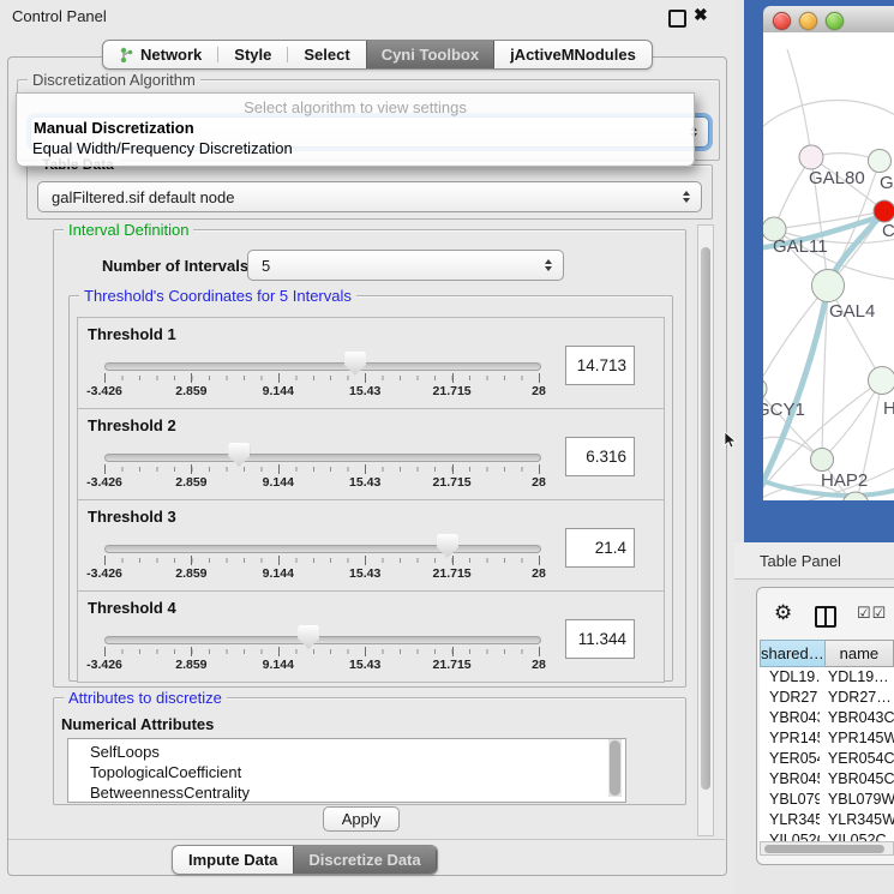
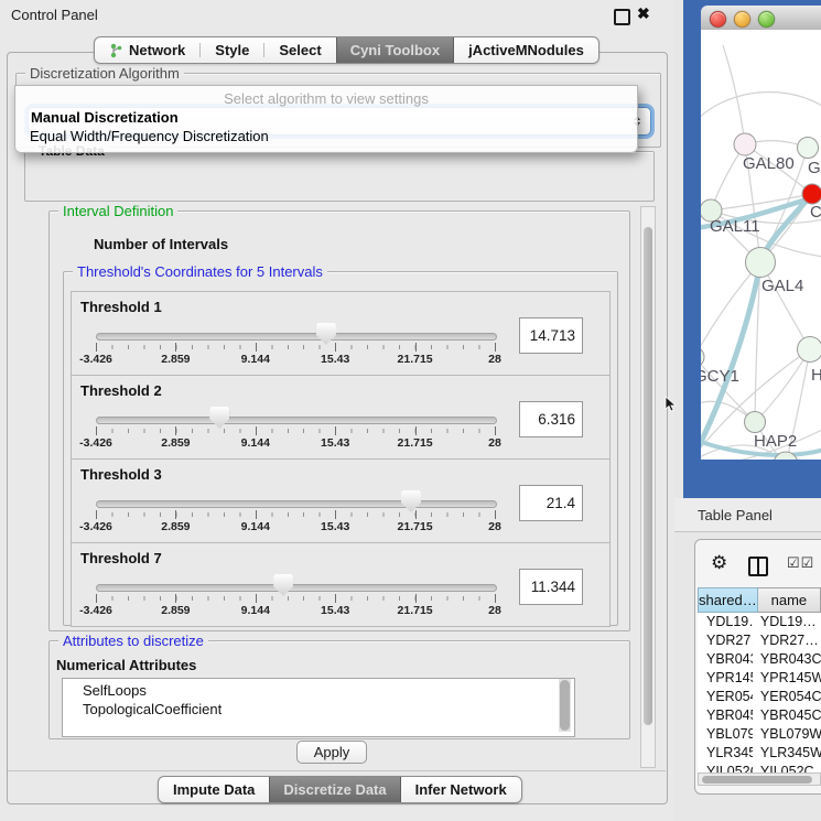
  Control Panel
  ✖
  Network
  Style
  Select
  Cyni Toolbox
  jActiveMNodules
  Discretization Algorithm
  Select algorithm to view settings
  Manual Discretization
  Equal Width/Frequency Discretization
  Table Data
- galFiltered.sif default node
  Interval Definition
  Number of Intervals
- 5
  Threshold's Coordinates for 5 Intervals
  Threshold 1
  -3.426
  2.859
  9.144
  15.43
  21.715
  28
  14.713
  Threshold 2
  -3.426
  2.859
  9.144
  15.43
  21.715
  28
  6.316
  Threshold 3
  -3.426
  2.859
  9.144
  15.43
  21.715
  28
  21.4
- Threshold 4
+ Threshold 7
  -3.426
  2.859
  9.144
  15.43
  21.715
  28
  11.344
  Attributes to discretize
  Numerical Attributes
  SelfLoops
  TopologicalCoefficient
- BetweennessCentrality
  Apply
  Impute Data
  Discretize Data
+ Infer Network
  GAL80
  C
  GAL11
  GAL4
  H
  GCY1
  HAP2
  Table Panel
  ⚙
  ☑☑
  shared…
  name
  YDL19
  YDL19…
  YDR27
  YDR27…
  YBR04
  YBR043C
  YPR14
  YPR145W
  YER05
  YER054C
  YBR04
  YBR045C
  YBL079
  YBL079W
  YLR345
  YLR345W
  YIL052
  YIL052C
